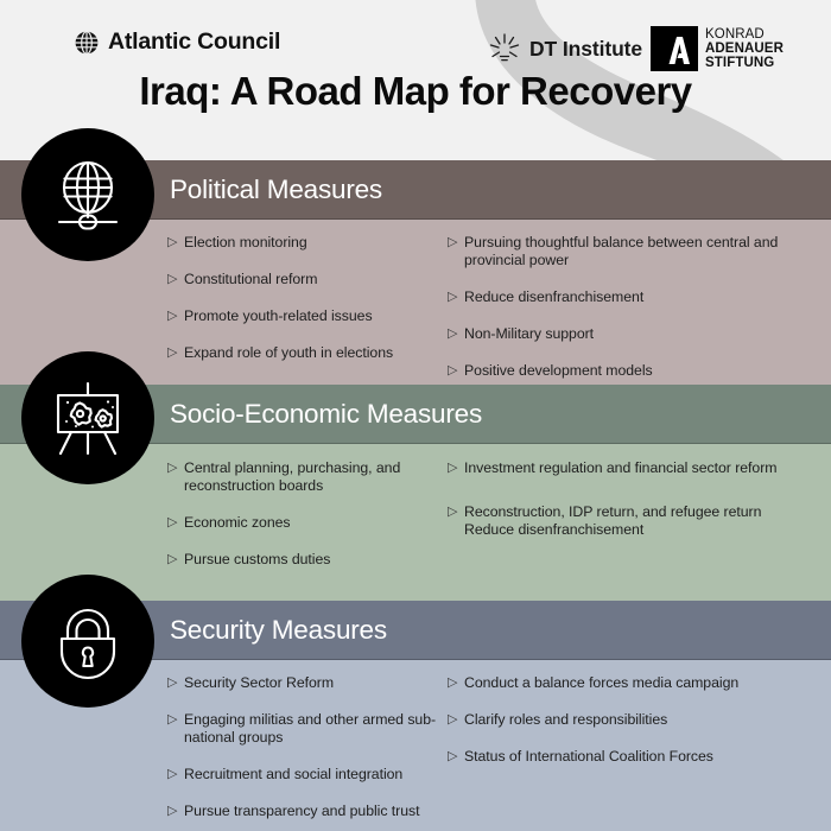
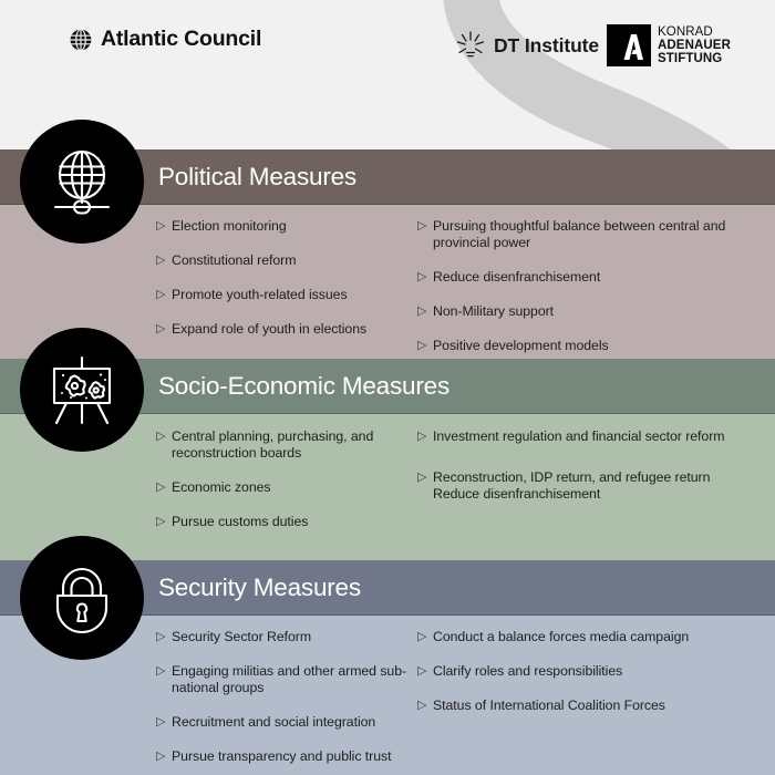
  Political Measures
  ▷
  Election monitoring
  ▷
  Constitutional reform
  ▷
  Promote youth-related issues
  ▷
  Expand role of youth in elections
  ▷
  Pursuing thoughtful balance between central and provincial power
  ▷
  Reduce disenfranchisement
  ▷
  Non-Military support
  ▷
  Positive development models
  Socio-Economic Measures
  ▷
  Central planning, purchasing, and reconstruction boards
  ▷
  Economic zones
  ▷
  Pursue customs duties
  ▷
  Investment regulation and financial sector reform
  ▷
  Reconstruction, IDP return, and refugee return Reduce disenfranchisement
  Security Measures
  ▷
  Security Sector Reform
  ▷
  Engaging militias and other armed sub-national groups
  ▷
  Recruitment and social integration
  ▷
  Pursue transparency and public trust
  ▷
  Conduct a balance forces media campaign
  ▷
  Clarify roles and responsibilities
  ▷
  Status of International Coalition Forces
  Atlantic Council
  DT Institute
  KONRAD
  ADENAUER
  STIFTUNG
- Iraq: A Road Map for Recovery
